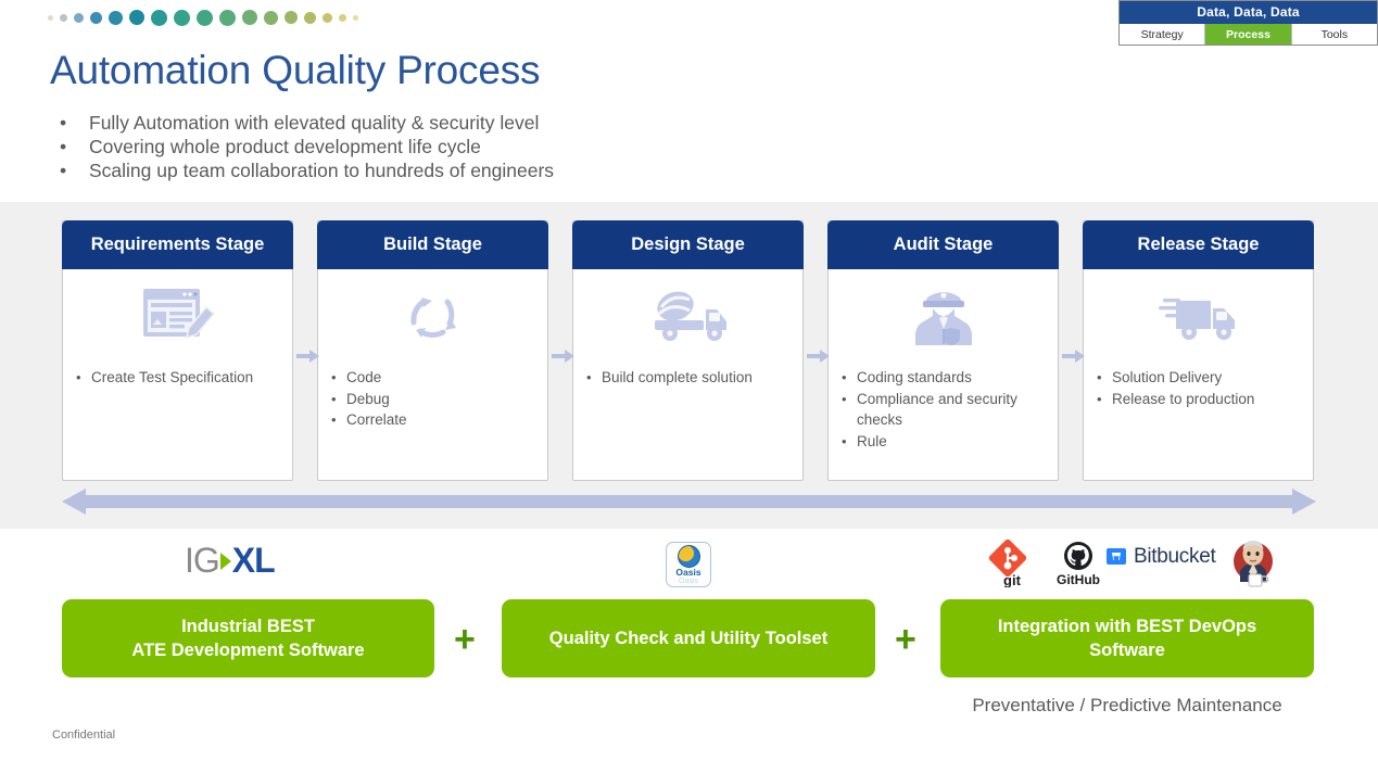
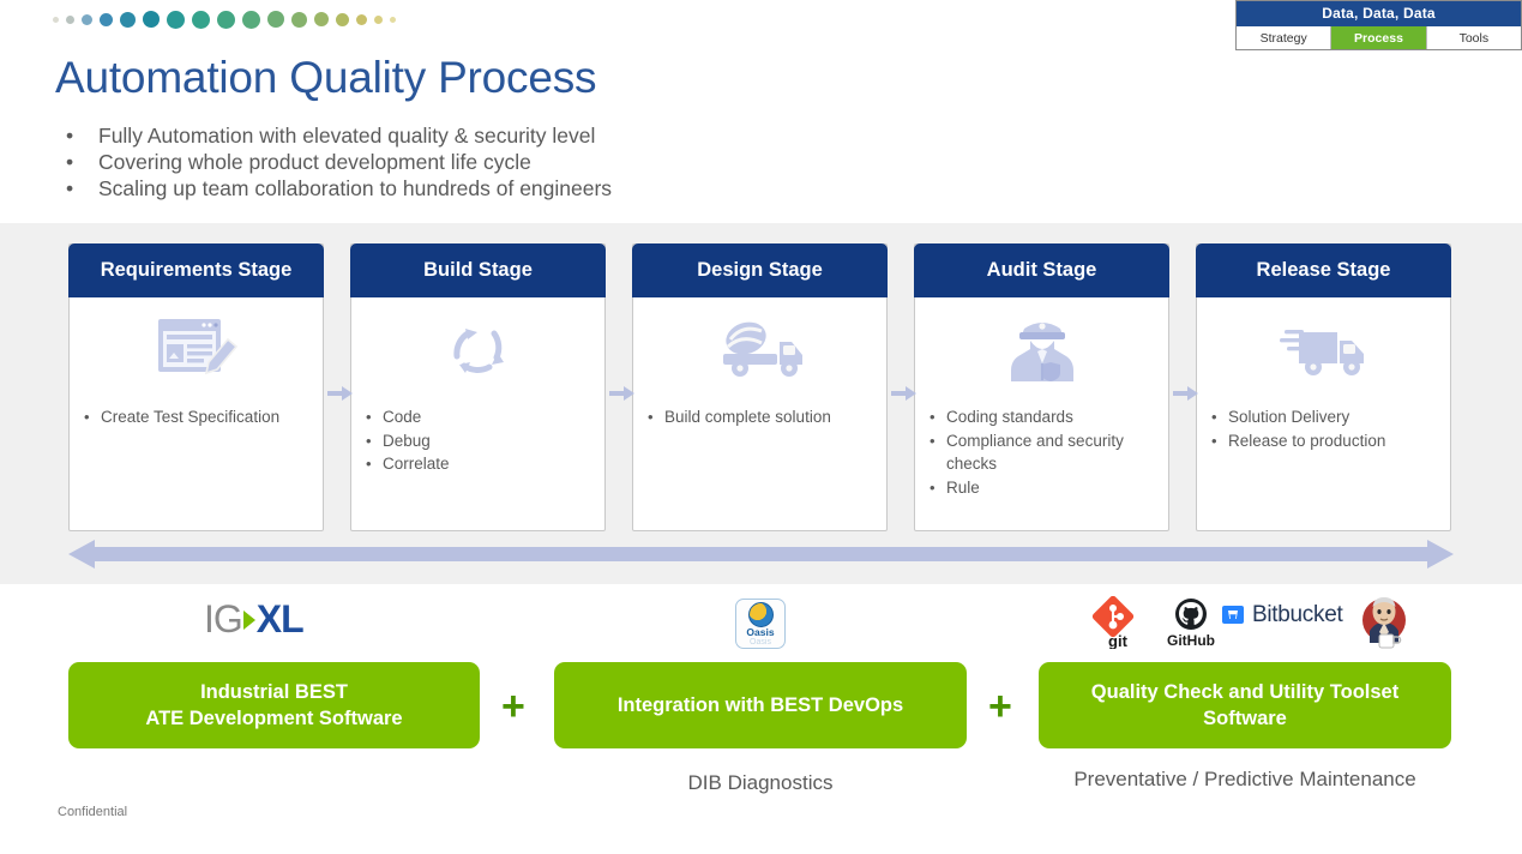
  Data, Data, Data
  Strategy
  Process
  Tools
  Automation Quality Process
  •
  Fully Automation with elevated quality & security level
  •
  Covering whole product development life cycle
  •
  Scaling up team collaboration to hundreds of engineers
  Requirements Stage
  •
  Create Test Specification
  Build Stage
  •
  Code
  •
  Debug
  •
  Correlate
  Design Stage
  •
  Build complete solution
  Audit Stage
  •
  Coding standards
  •
  Compliance and security checks
  •
  Rule
  Release Stage
  •
  Solution Delivery
  •
  Release to production
  IG
  XL
  Oasis
  git
  GitHub
  Bitbucket
  Industrial BEST
  ATE Development Software
  +
- Quality Check and Utility Toolset
+ Integration with BEST DevOps
  +
- Integration with BEST DevOps
+ Quality Check and Utility Toolset
  Software
+ DIB Diagnostics
  Preventative / Predictive Maintenance
  Confidential
